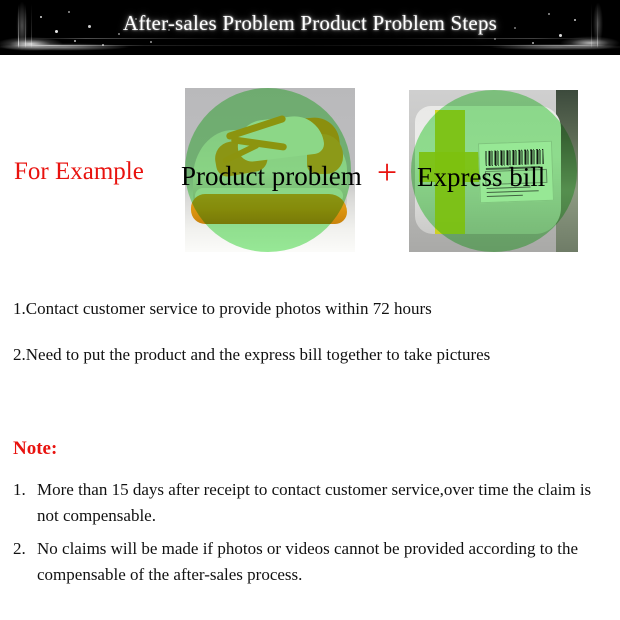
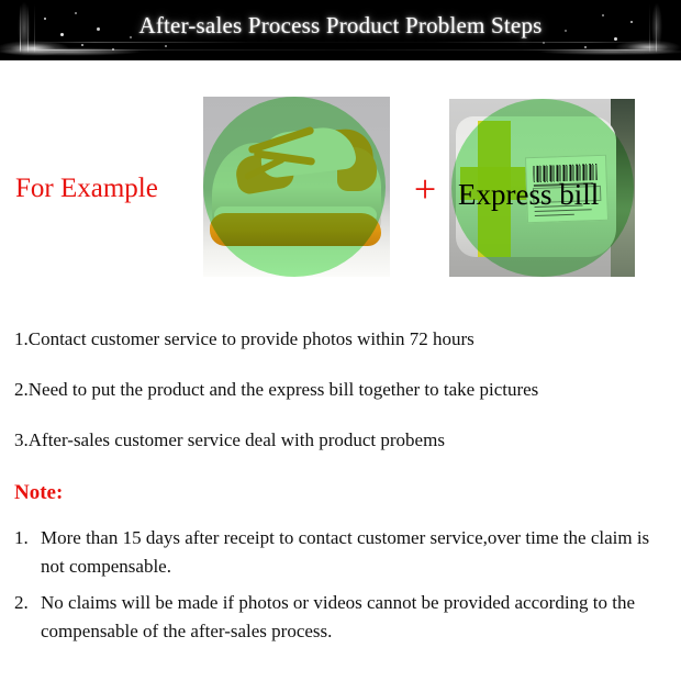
- After-sales Problem Product Problem Steps
+ After-sales Process Product Problem Steps
  For Example
- Product problem
  Express bill
  +
  1.Contact customer service to provide photos within 72 hours
  2.Need to put the product and the express bill together to take pictures
+ 3.After-sales customer service deal with product probems
  Note:
  1.
  More than 15 days after receipt to contact customer service,over time the claim is not compensable.
  2.
  No claims will be made if photos or videos cannot be provided according to the compensable of the after-sales process.
